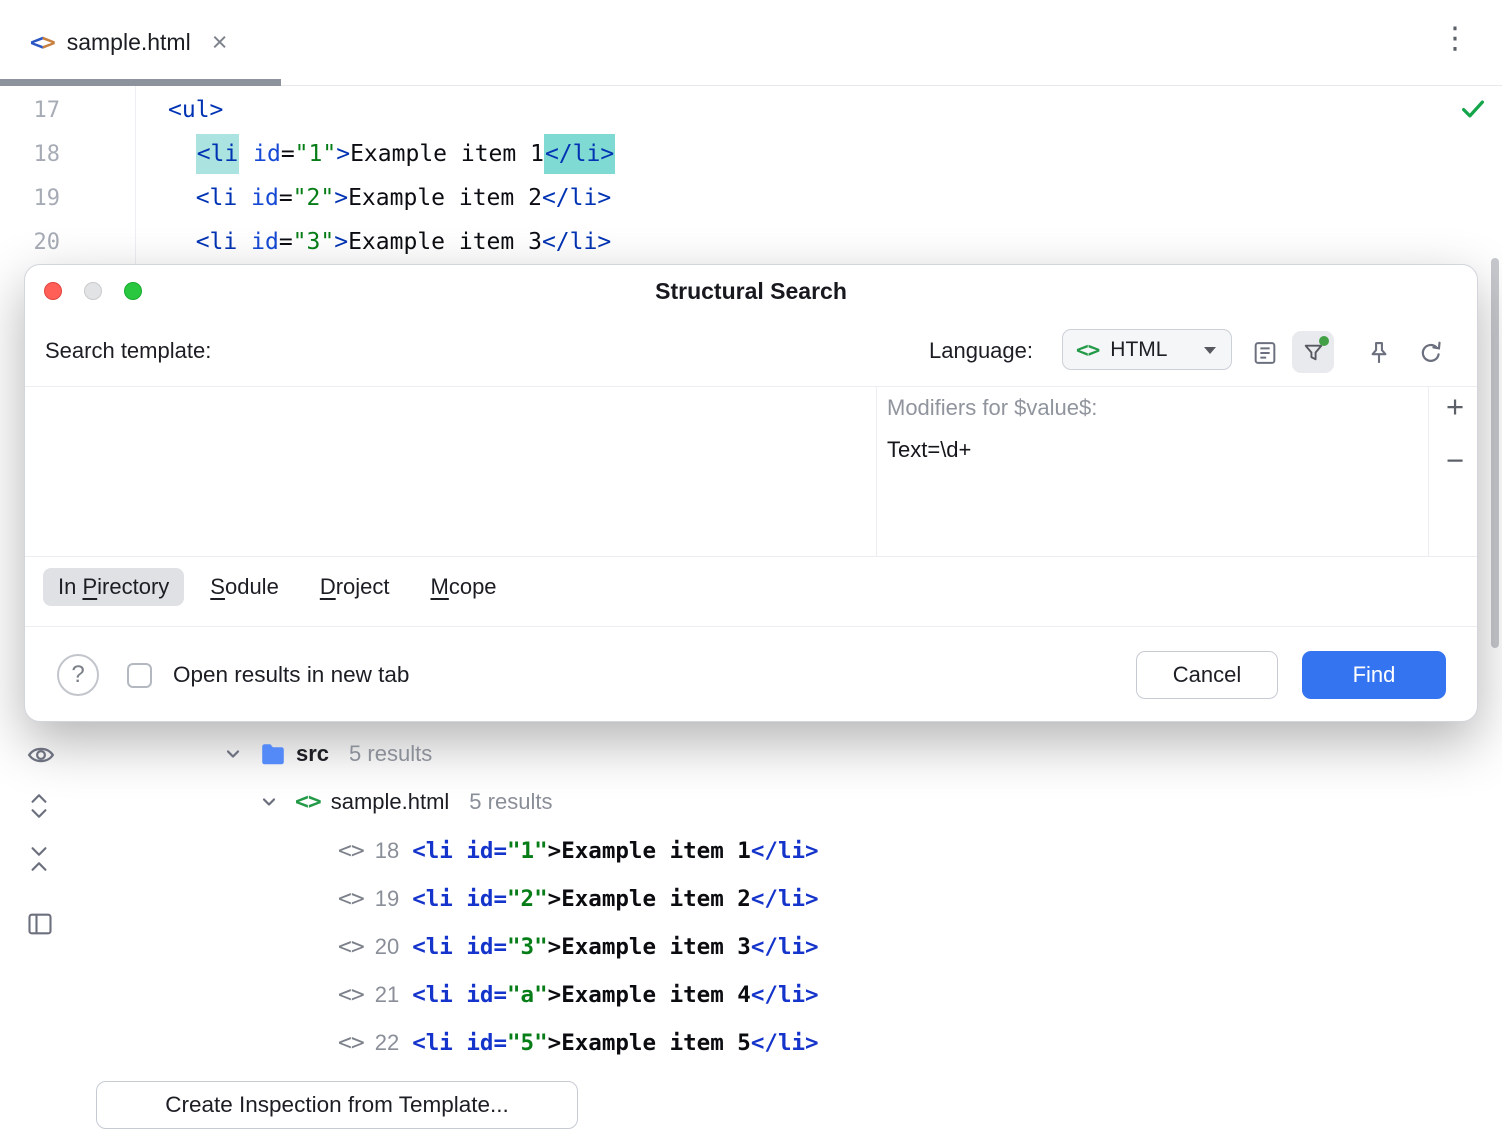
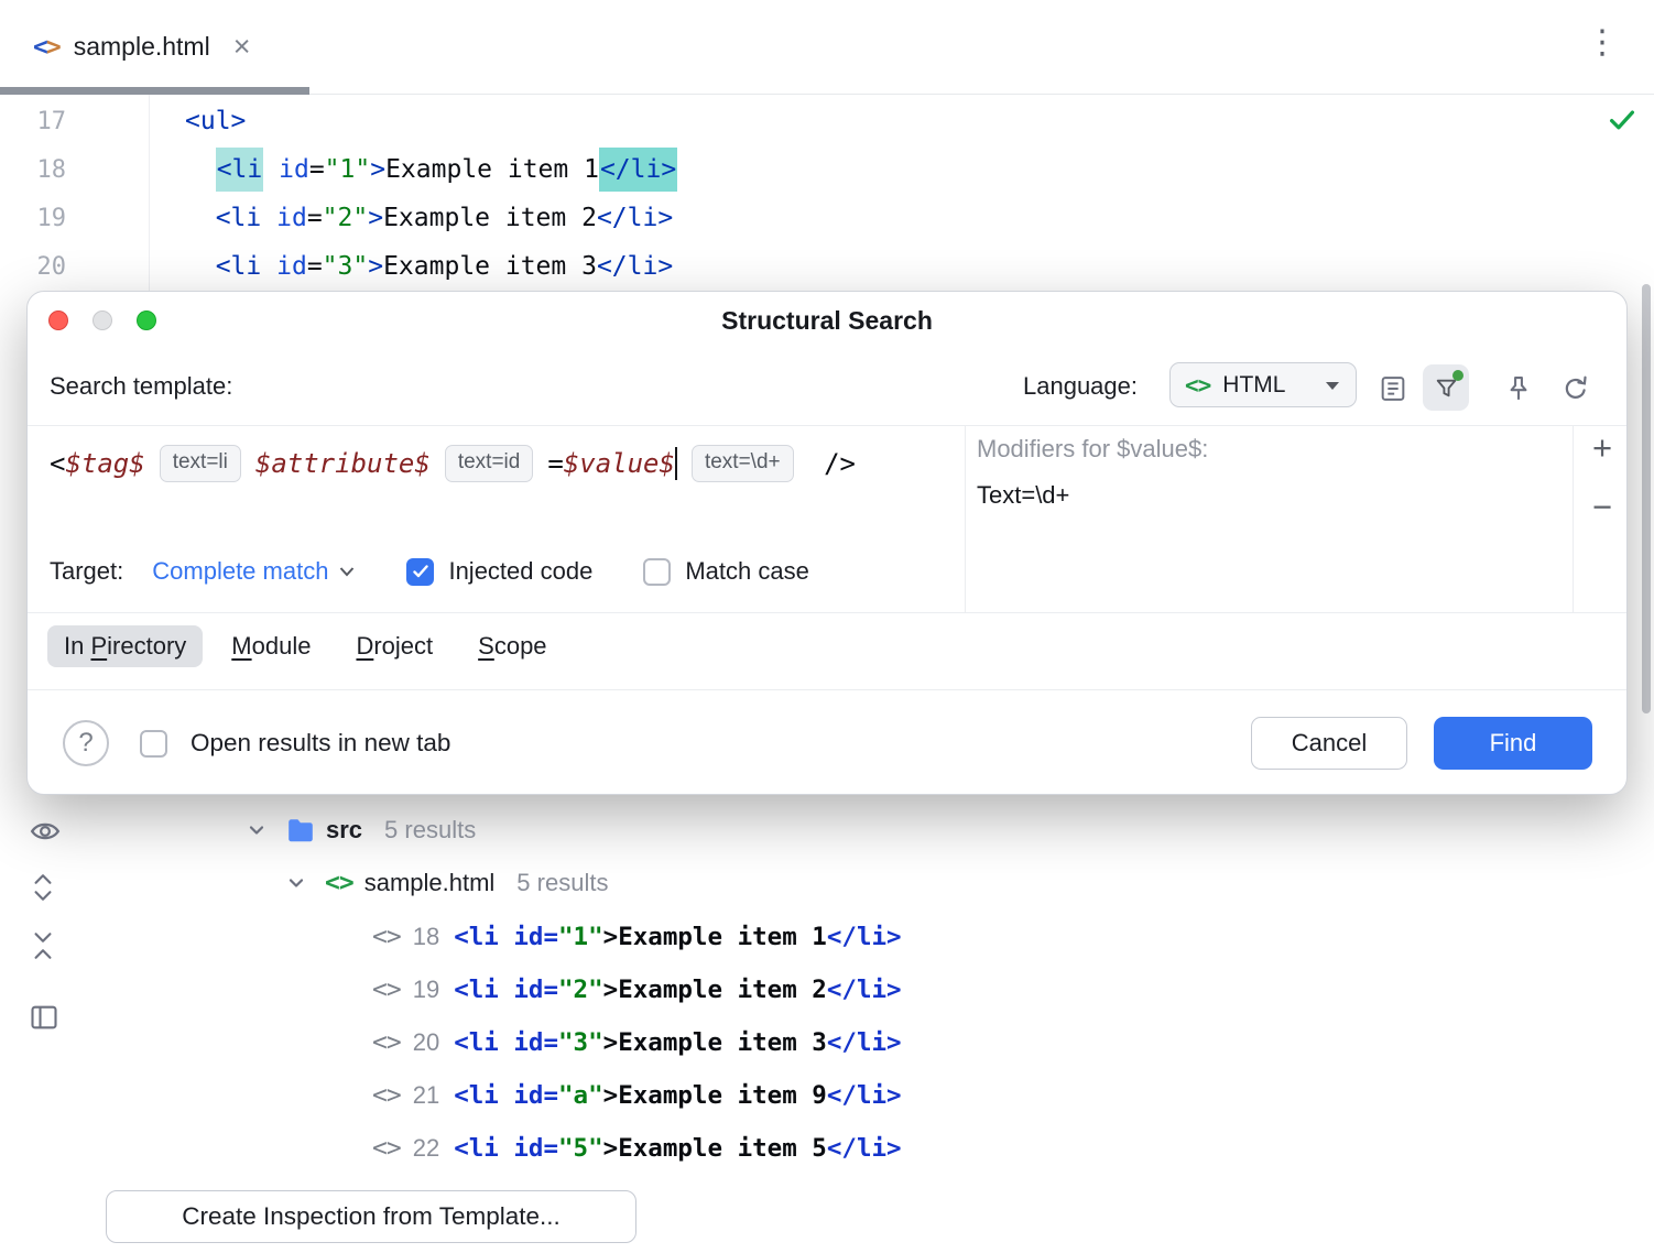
  <>
  sample.html
  ×
  ⋮
  17
  <ul>
  18
  <li id="1">Example item 1</li>
  19
  <li id="2">Example item 2</li>
  20
  <li id="3">Example item 3</li>
  Structural Search
  Search template:
  Language:
  <>
  HTML
+ <
+ $tag$
+ text=li
+ $attribute$
+ text=id
+ =
+ $value$
+ text=\d+
+ />
  Modifiers for $value$:
  Text=\d+
  +
  −
+ Target:
+ Complete match
+ Injected code
+ Match case
  In Pirectory
- Sodule
+ Module
  Droject
- Mcope
+ Scope
  ?
  Open results in new tab
  Cancel
  Find
  src
  5 results
  <>
  sample.html
  5 results
  <>
  18
  <li id="1">Example item 1</li>
  <>
  19
  <li id="2">Example item 2</li>
  <>
  20
  <li id="3">Example item 3</li>
  <>
  21
- <li id="a">Example item 4</li>
+ <li id="a">Example item 9</li>
  <>
  22
  <li id="5">Example item 5</li>
  Create Inspection from Template...
